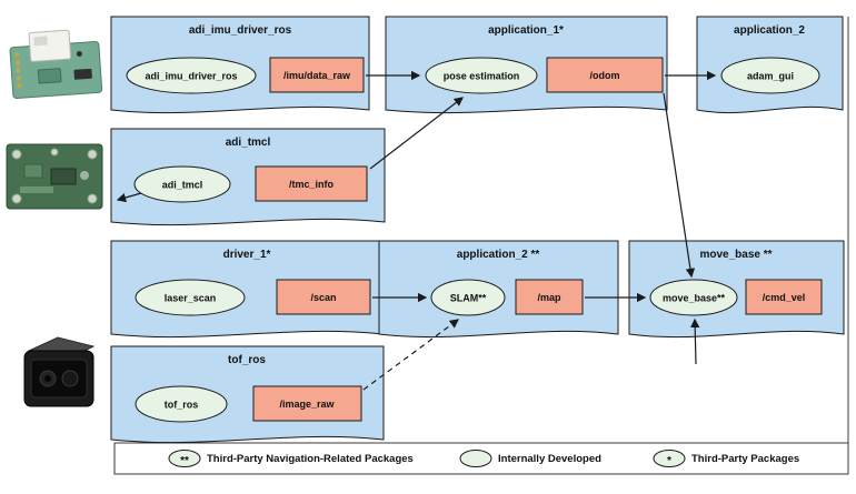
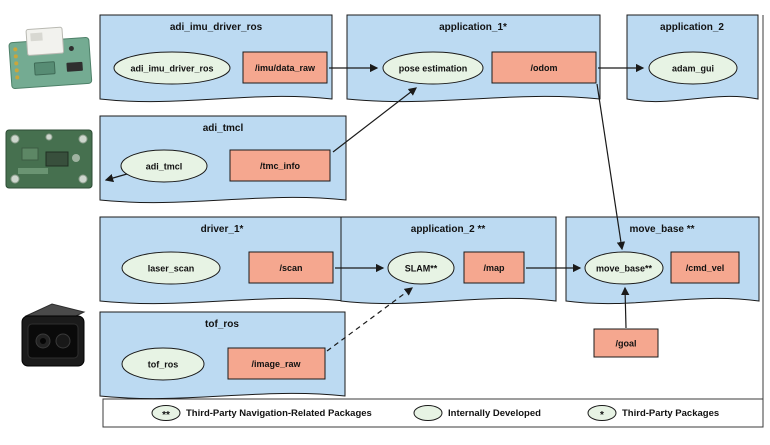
  adi_imu_driver_ros
  adi_imu_driver_ros
  /imu/data_raw
  application_1*
  pose estimation
  /odom
  application_2
  adam_gui
  adi_tmcl
  adi_tmcl
  /tmc_info
  driver_1*
  laser_scan
  /scan
  application_2 **
  SLAM**
  /map
  move_base **
  move_base**
  /cmd_vel
  tof_ros
  tof_ros
  /image_raw
+ /goal
  **
  Third-Party Navigation-Related Packages
  Internally Developed
  *
  Third-Party Packages
